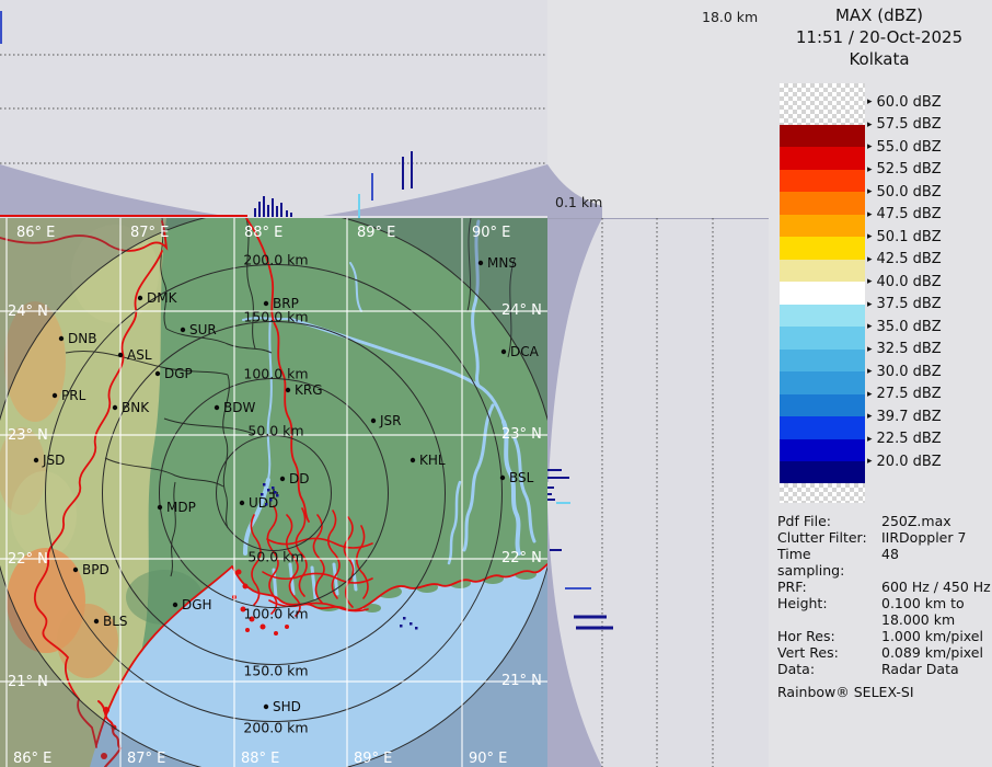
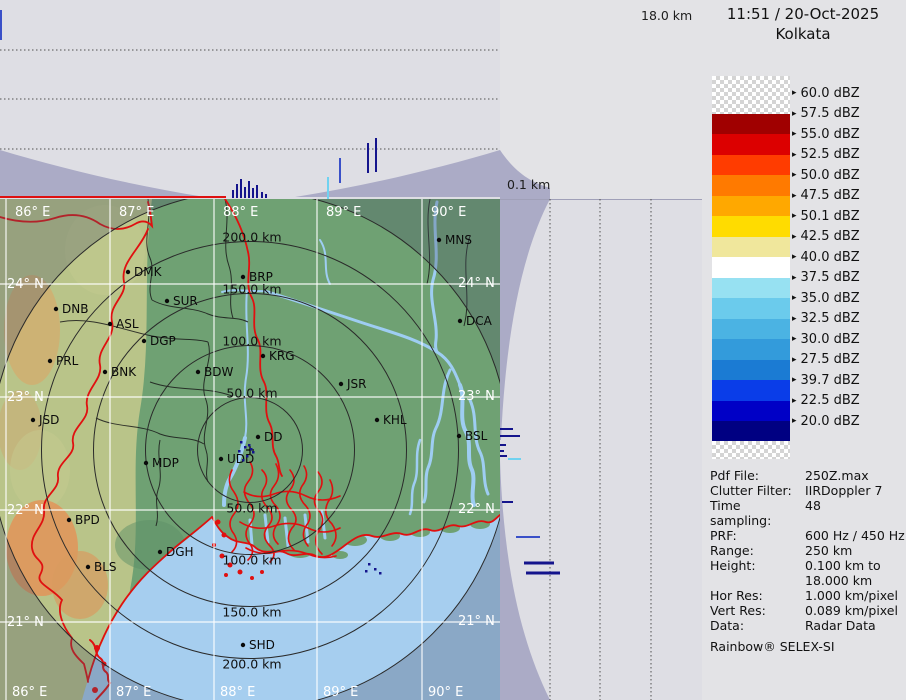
  86° E
  86° E
  87° E
  87° E
  88° E
  88° E
  89° E
  89° E
  90° E
  90° E
  24° N
  24° N
  23° N
  23° N
  22° N
  22° N
  21° N
  21° N
  50.0 km
  50.0 km
  100.0 km
  100.0 km
  150.0 km
  150.0 km
  200.0 km
  200.0 km
  DMK
  BRP
  SUR
  DNB
  ASL
  DGP
  KRG
  PRL
  BNK
  BDW
  MNS
  DCA
  JSR
  KHL
  JSD
  BSL
  DD
  UDD
  MDP
  BPD
  DGH
  BLS
  SHD
  18.0 km
  0.1 km
- MAX (dBZ)
  11:51 / 20-Oct-2025
  Kolkata
  ▸
  60.0 dBZ
  ▸
  57.5 dBZ
  ▸
  55.0 dBZ
  ▸
  52.5 dBZ
  ▸
  50.0 dBZ
  ▸
  47.5 dBZ
  ▸
  50.1 dBZ
  ▸
  42.5 dBZ
  ▸
  40.0 dBZ
  ▸
  37.5 dBZ
  ▸
  35.0 dBZ
  ▸
  32.5 dBZ
  ▸
  30.0 dBZ
  ▸
  27.5 dBZ
  ▸
  39.7 dBZ
  ▸
  22.5 dBZ
  ▸
  20.0 dBZ
  Pdf File:
  250Z.max
  Clutter Filter:
  IIRDoppler 7
  Time sampling:
  48
  PRF:
  600 Hz / 450 Hz
+ Range:
+ 250 km
  Height:
  0.100 km to
  18.000 km
  Hor Res:
  1.000 km/pixel
  Vert Res:
  0.089 km/pixel
  Data:
  Radar Data
  Rainbow® SELEX-SI
